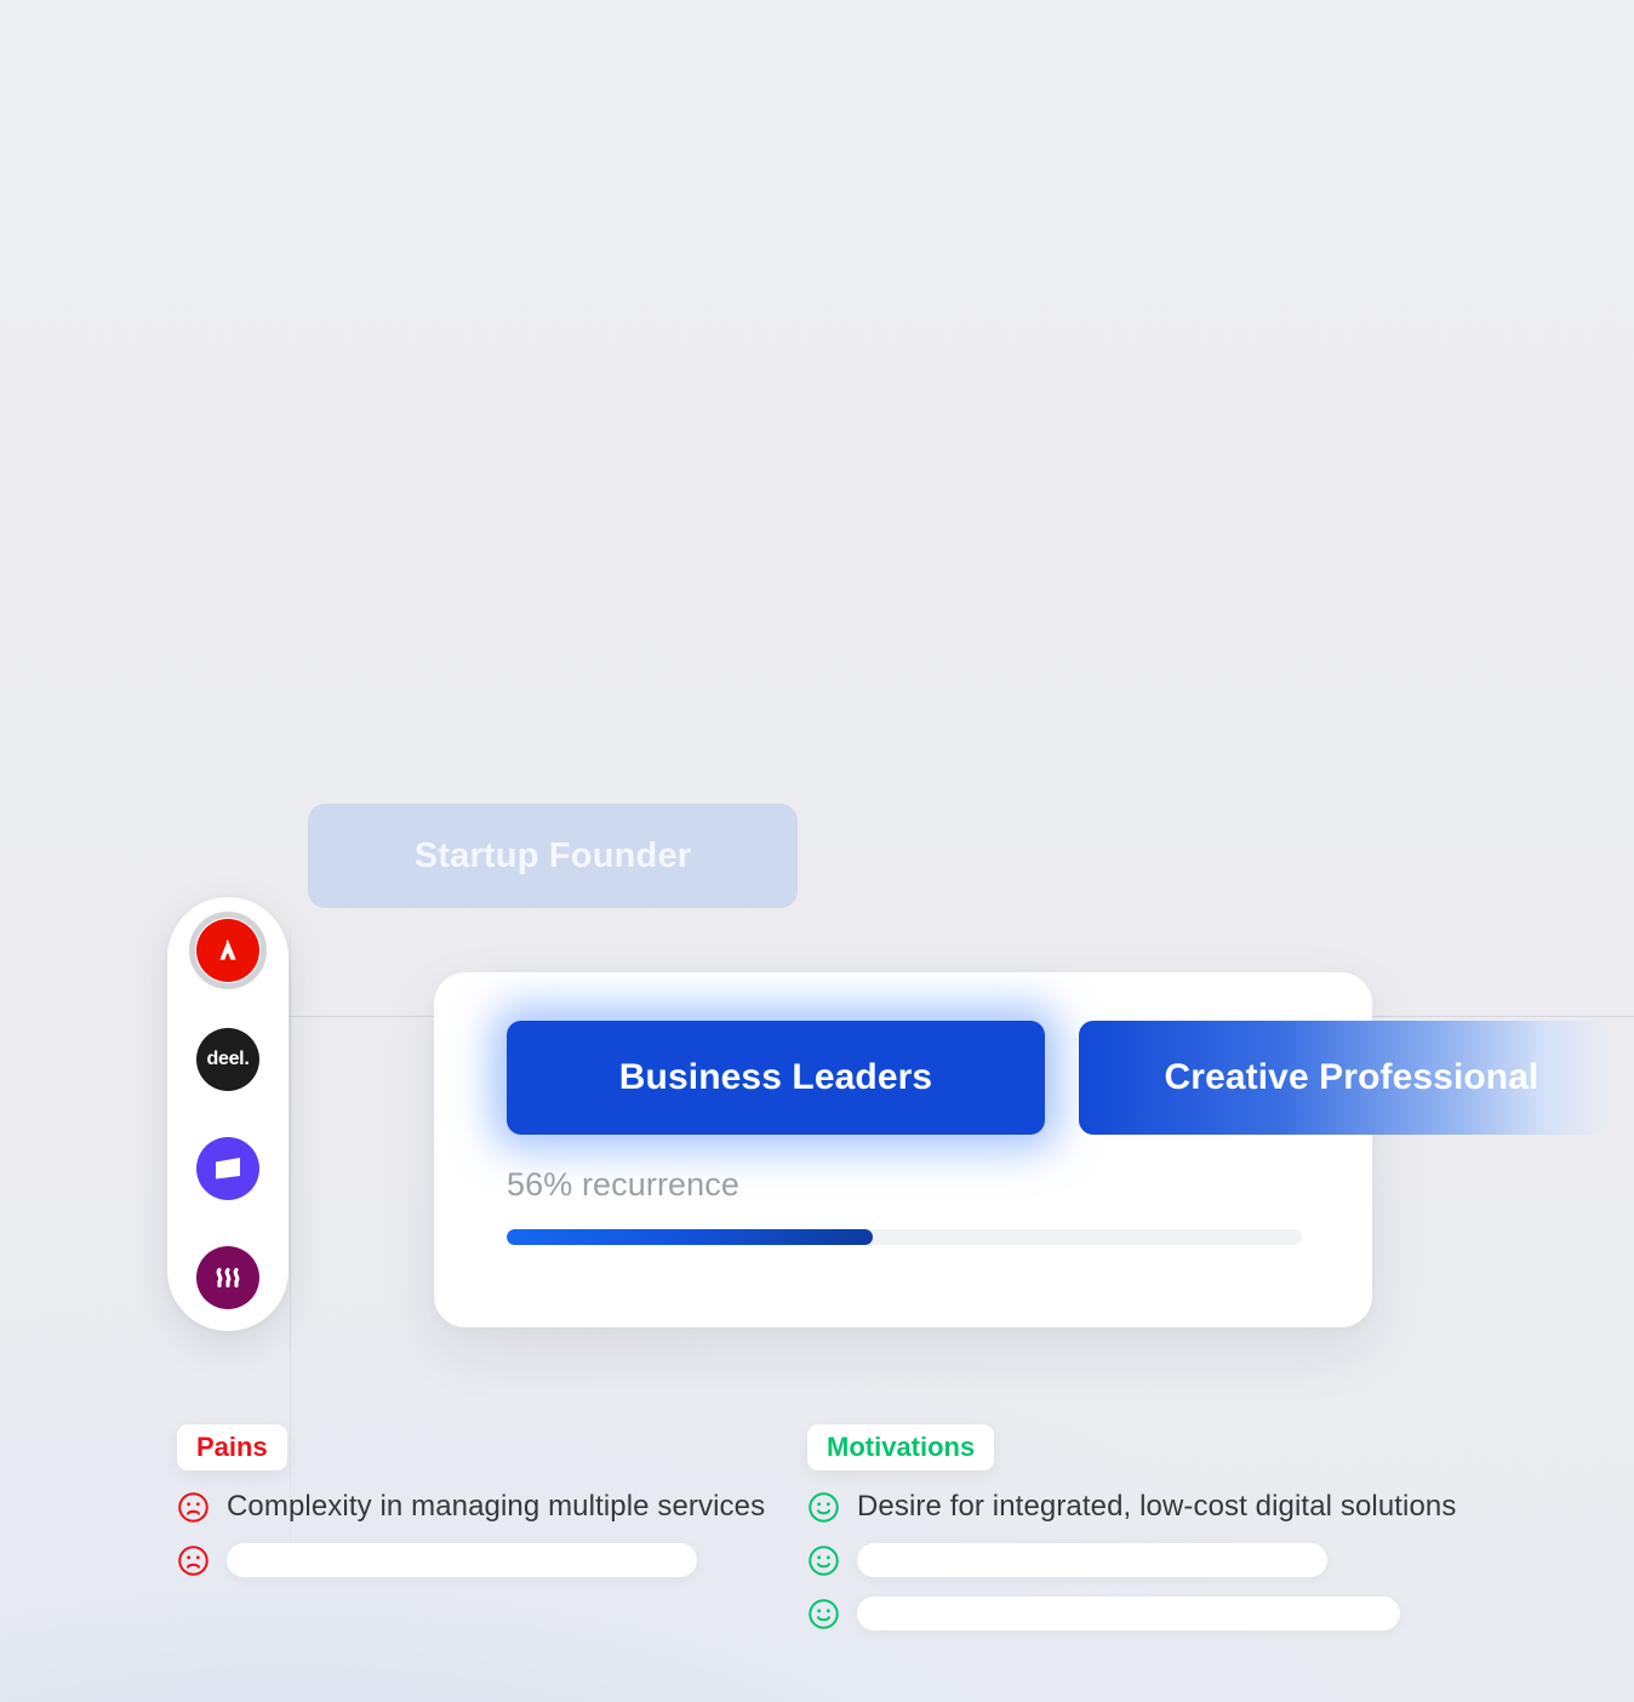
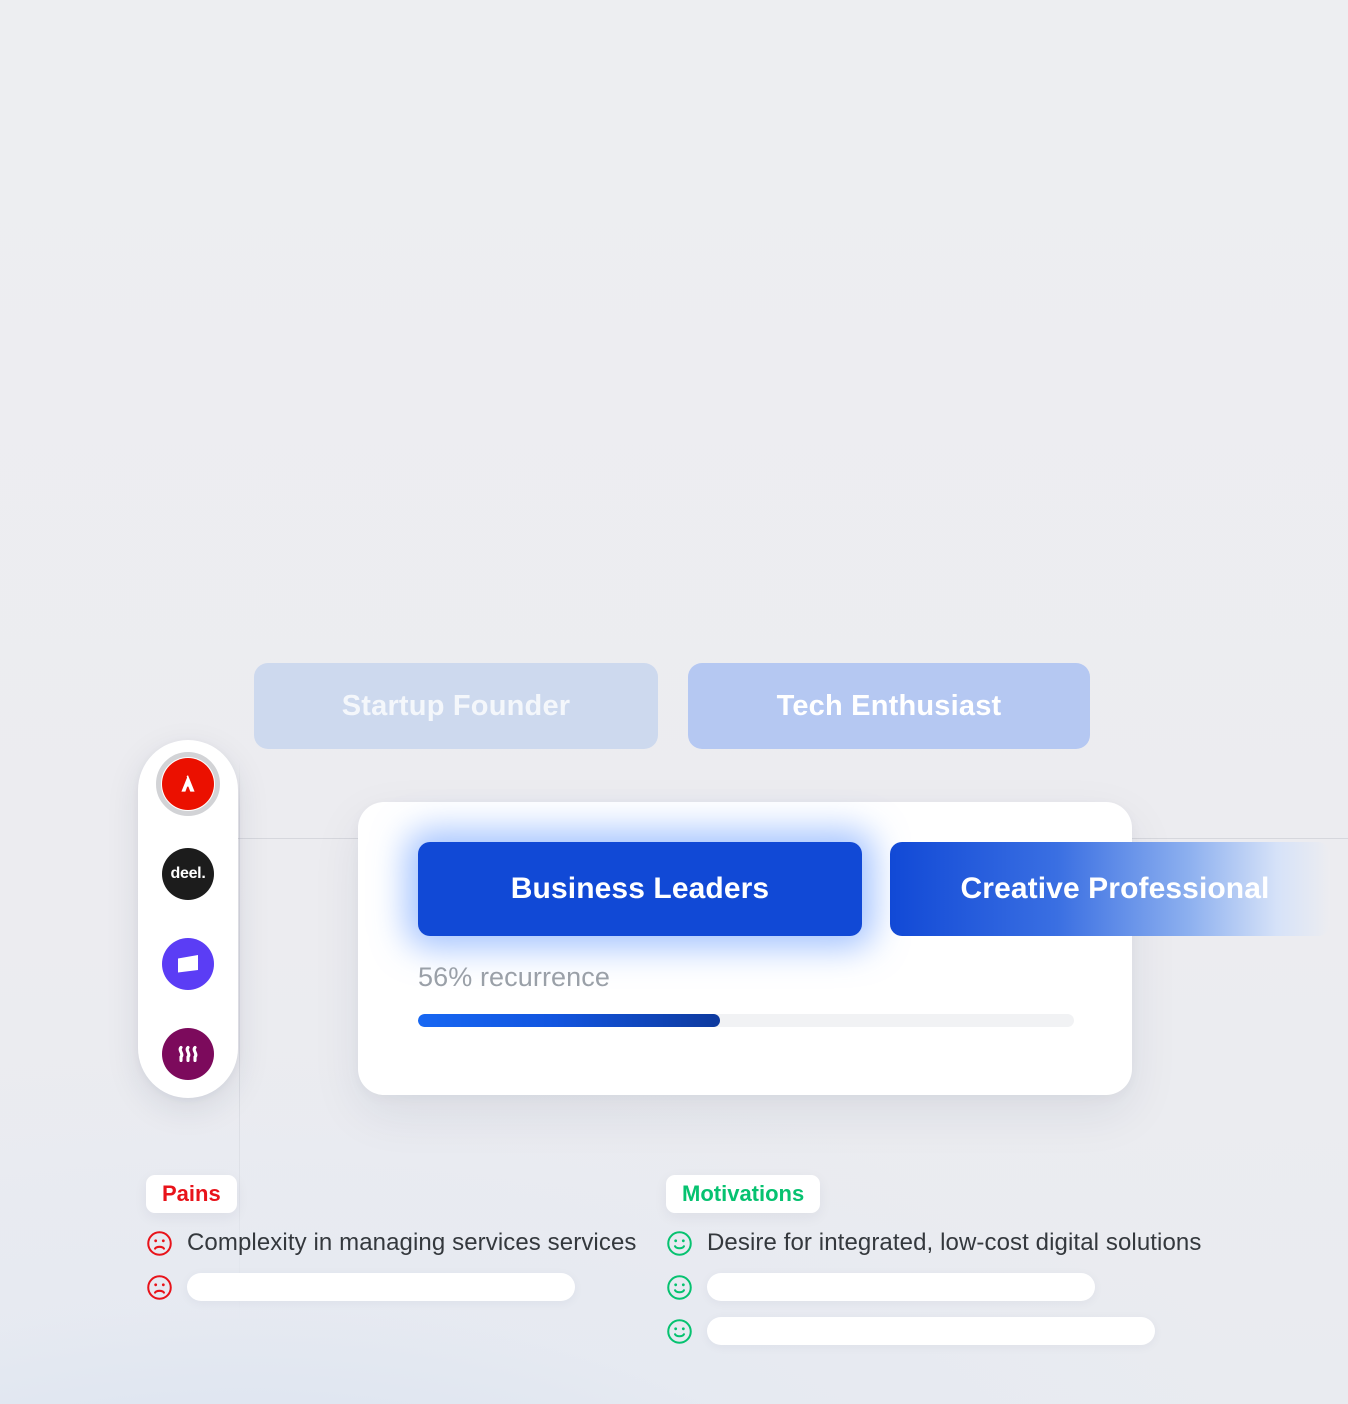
  Startup Founder
+ Tech Enthusiast
  deel.
  Business Leaders
  Creative Professional
  56% recurrence
  Pains
- Complexity in managing multiple services
+ Complexity in managing services services
  Motivations
  Desire for integrated, low-cost digital solutions
